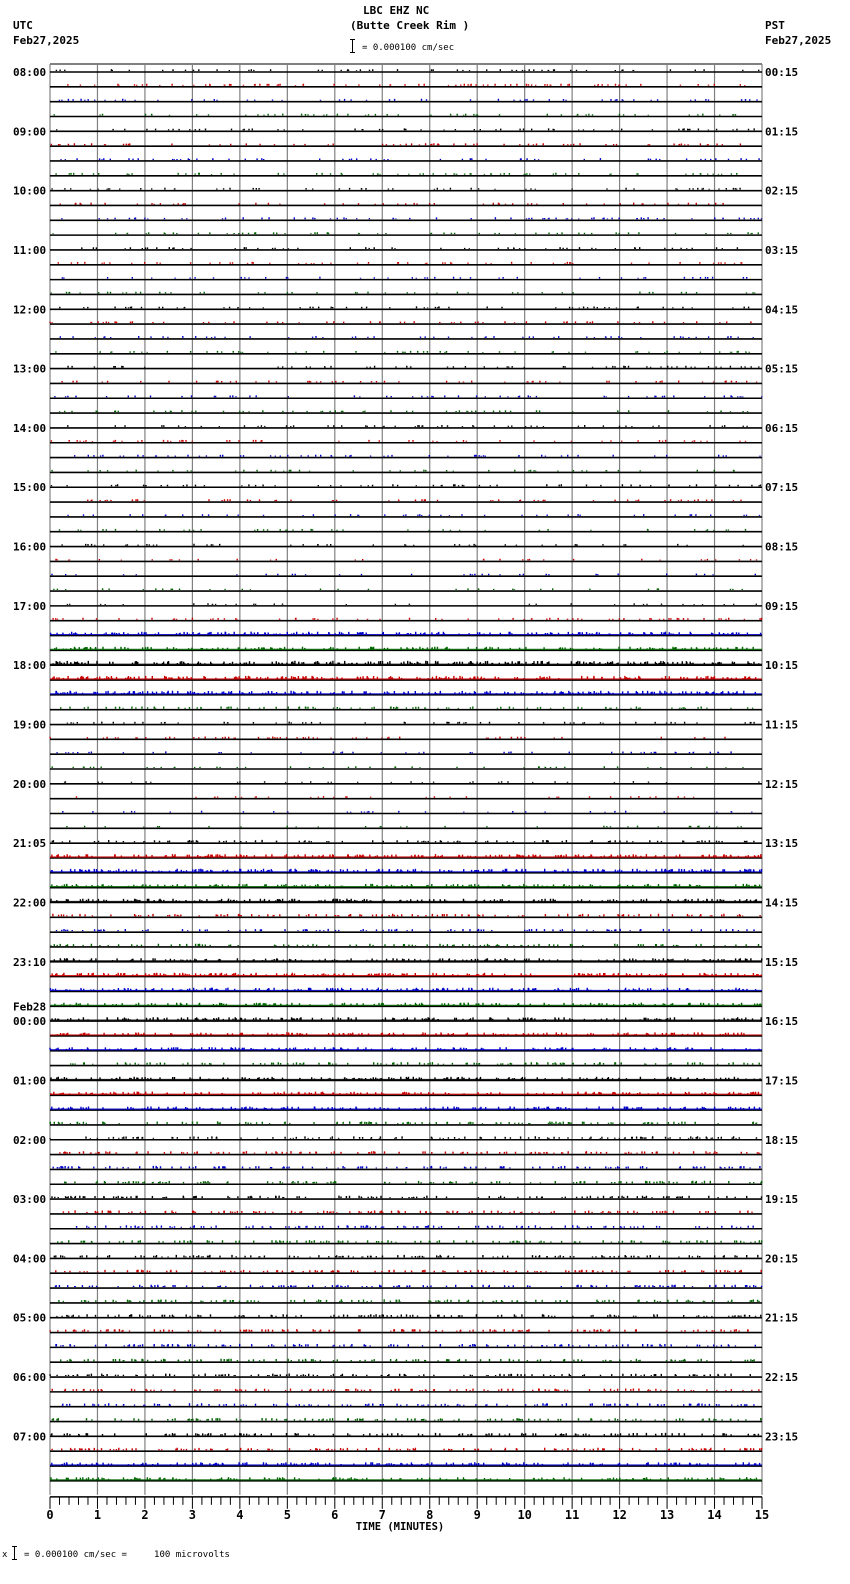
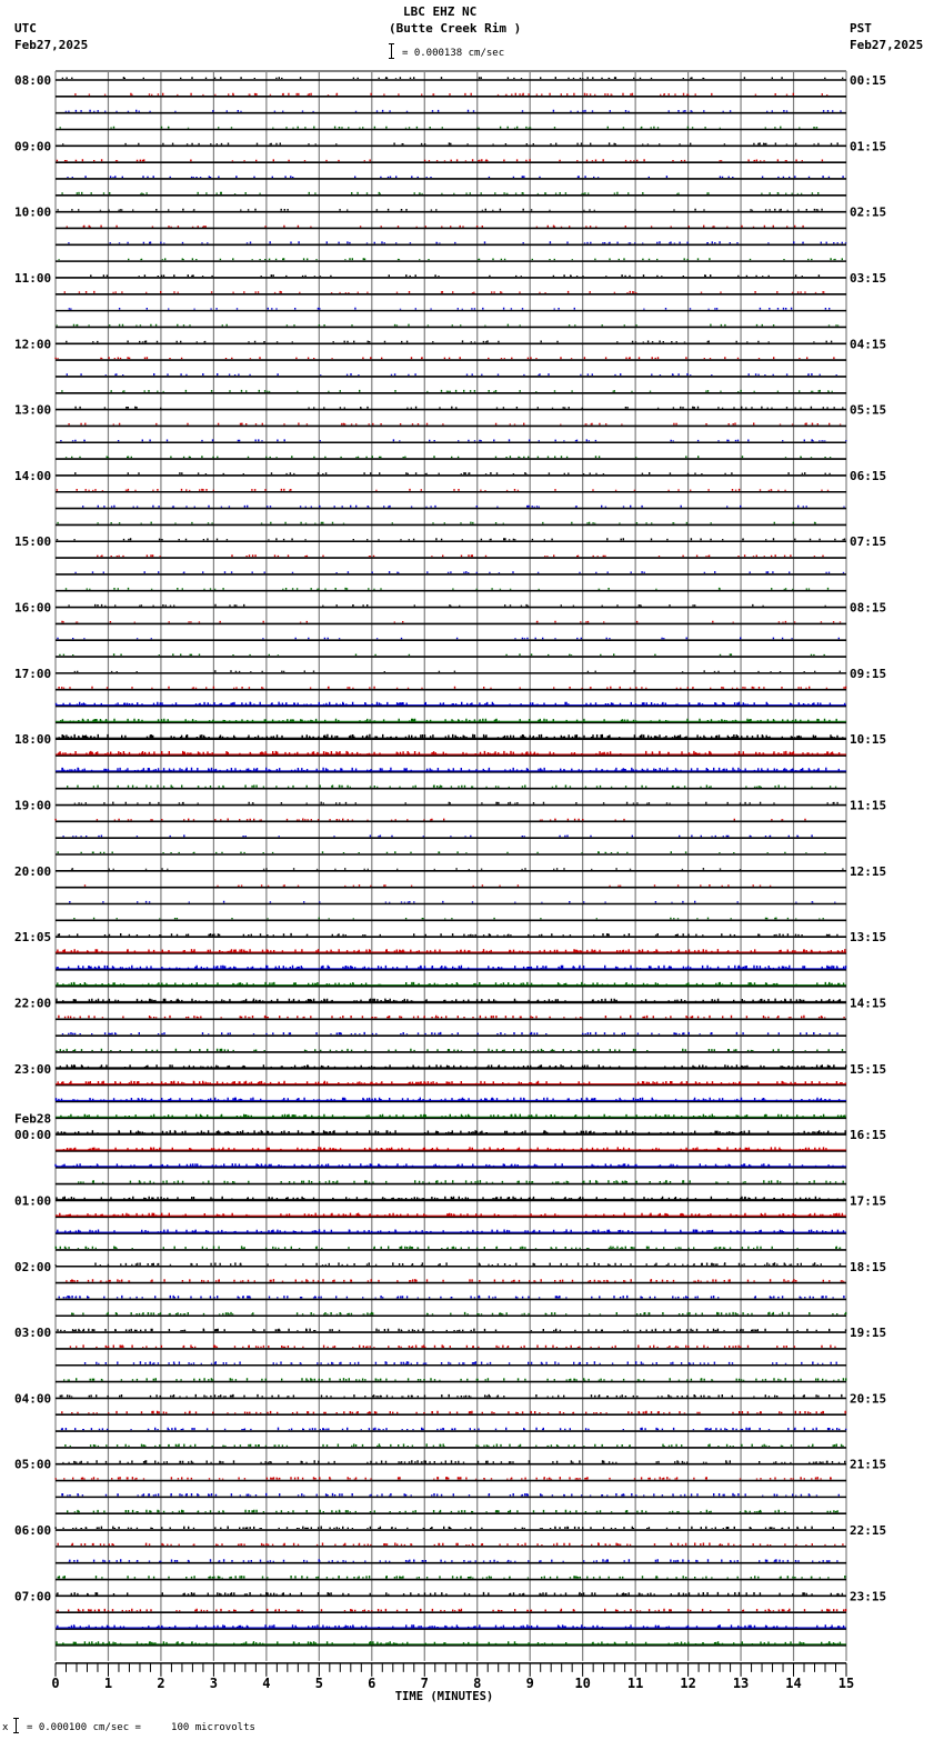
  LBC EHZ NC
  (Butte Creek Rim )
- = 0.000100 cm/sec
+ = 0.000138 cm/sec
  UTC
  Feb27,2025
  PST
  Feb27,2025
  0
  1
  2
  3
  4
  5
  6
  7
  8
  9
  10
  11
  12
  13
  14
  15
  TIME (MINUTES)
  08:00
  09:00
  10:00
  11:00
  12:00
  13:00
  14:00
  15:00
  16:00
  17:00
  18:00
  19:00
  20:00
  21:05
  22:00
- 23:10
+ 23:00
  00:00
  Feb28
  01:00
  02:00
  03:00
  04:00
  05:00
  06:00
  07:00
  00:15
  01:15
  02:15
  03:15
  04:15
  05:15
  06:15
  07:15
  08:15
  09:15
  10:15
  11:15
  12:15
  13:15
  14:15
  15:15
  16:15
  17:15
  18:15
  19:15
  20:15
  21:15
  22:15
  23:15
  x
  = 0.000100 cm/sec = 100 microvolts
